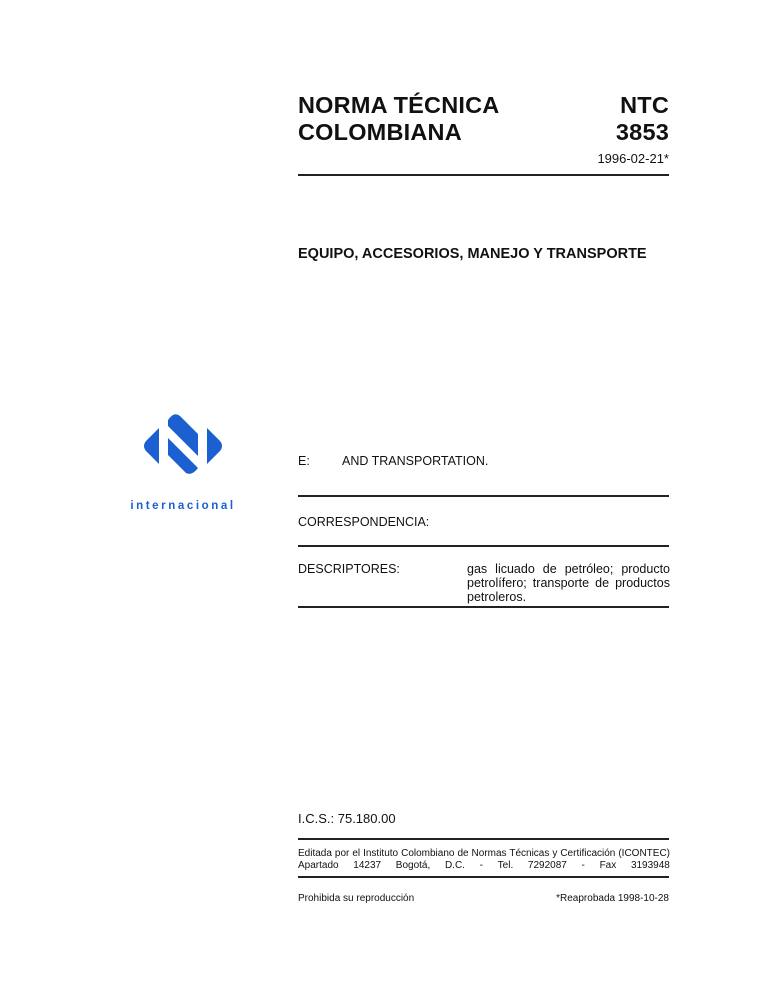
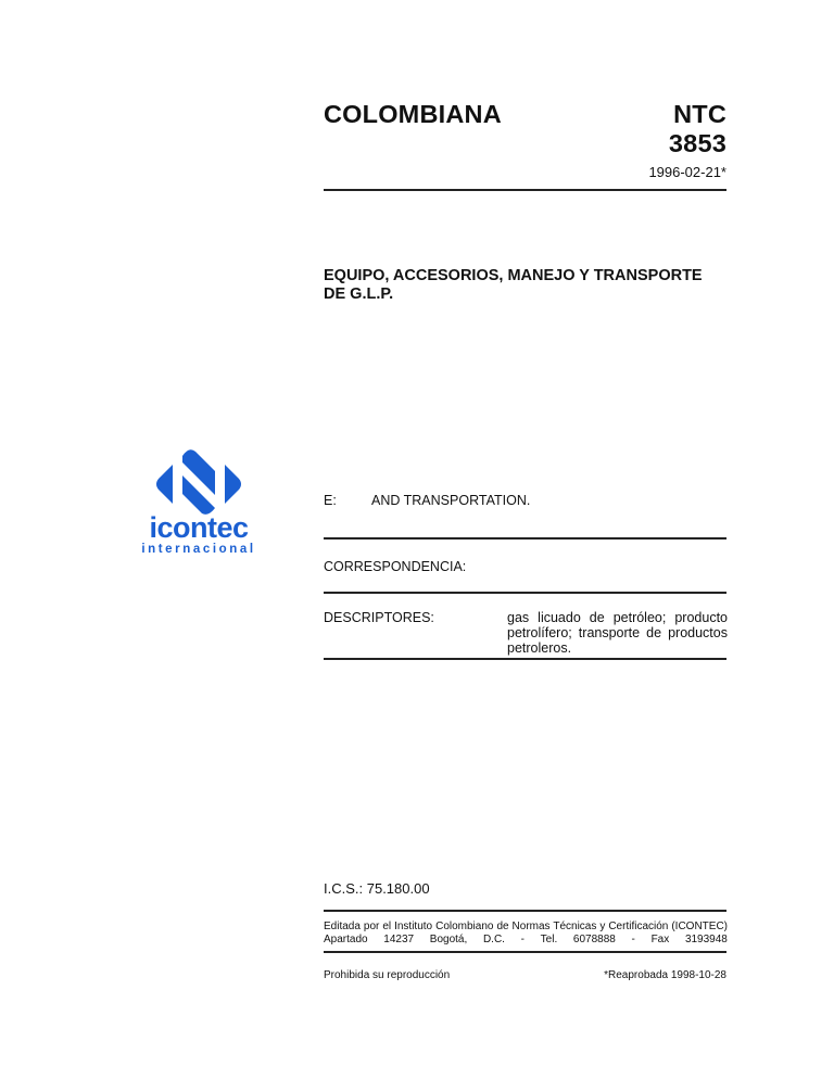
- NORMA TÉCNICA
  COLOMBIANA
  NTC
  3853
  1996-02-21*
  EQUIPO, ACCESORIOS, MANEJO Y TRANSPORTE
+ DE G.L.P.
+ icontec
  internacional
  E:
  AND TRANSPORTATION.
  CORRESPONDENCIA:
  DESCRIPTORES:
  gas licuado de petróleo; producto
  petrolífero; transporte de productos
  petroleros.
  I.C.S.: 75.180.00
  Editada por el Instituto Colombiano de Normas Técnicas y Certificación (ICONTEC)
  Apartado
  14237
  Bogotá,
  D.C.
  -
  Tel.
- 7292087
+ 6078888
  -
  Fax
  3193948
  Prohibida su reproducción
  *Reaprobada 1998-10-28
